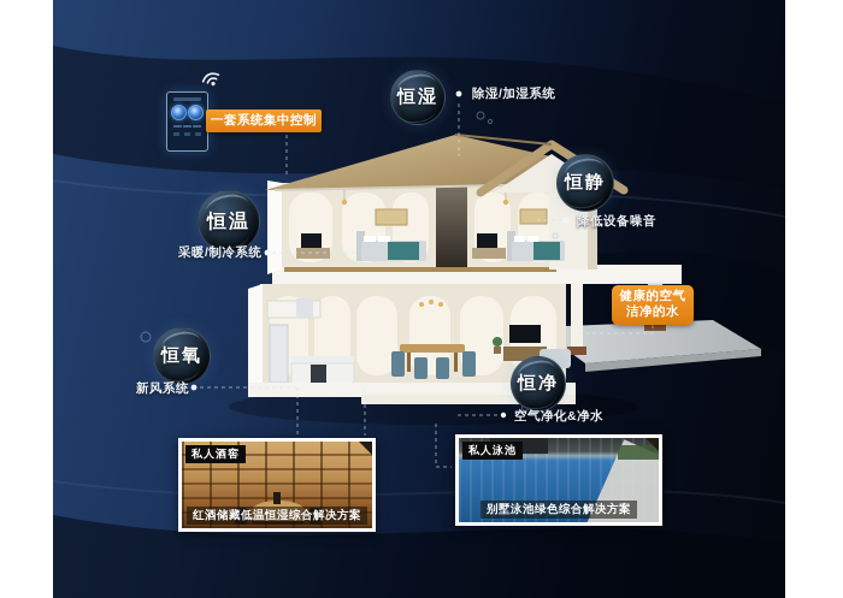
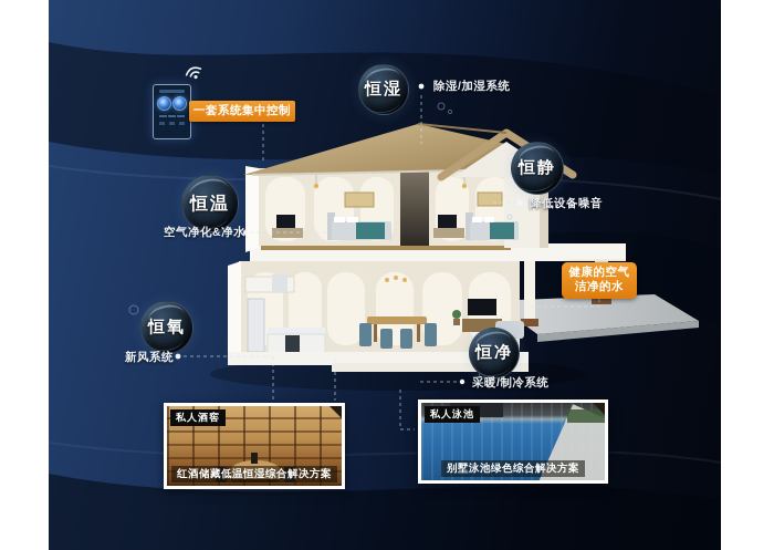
  一套系统集中控制
  恒湿
  恒静
  恒温
  恒氧
  恒净
  除湿/加湿系统
  降低设备噪音
- 采暖/制冷系统
+ 空气净化&净水
  新风系统
- 空气净化&净水
+ 采暖/制冷系统
  健康的空气
  洁净的水
  私人酒窖
  红酒储藏低温恒湿综合解决方案
  私人泳池
  别墅泳池绿色综合解决方案
